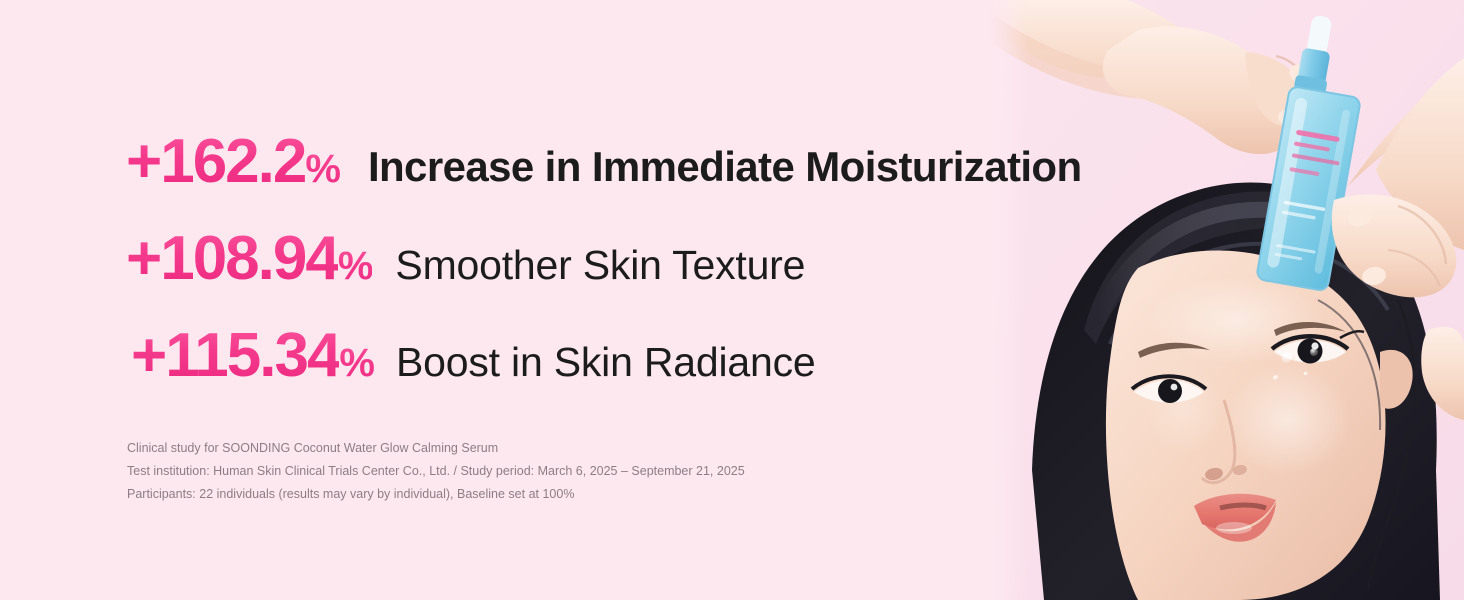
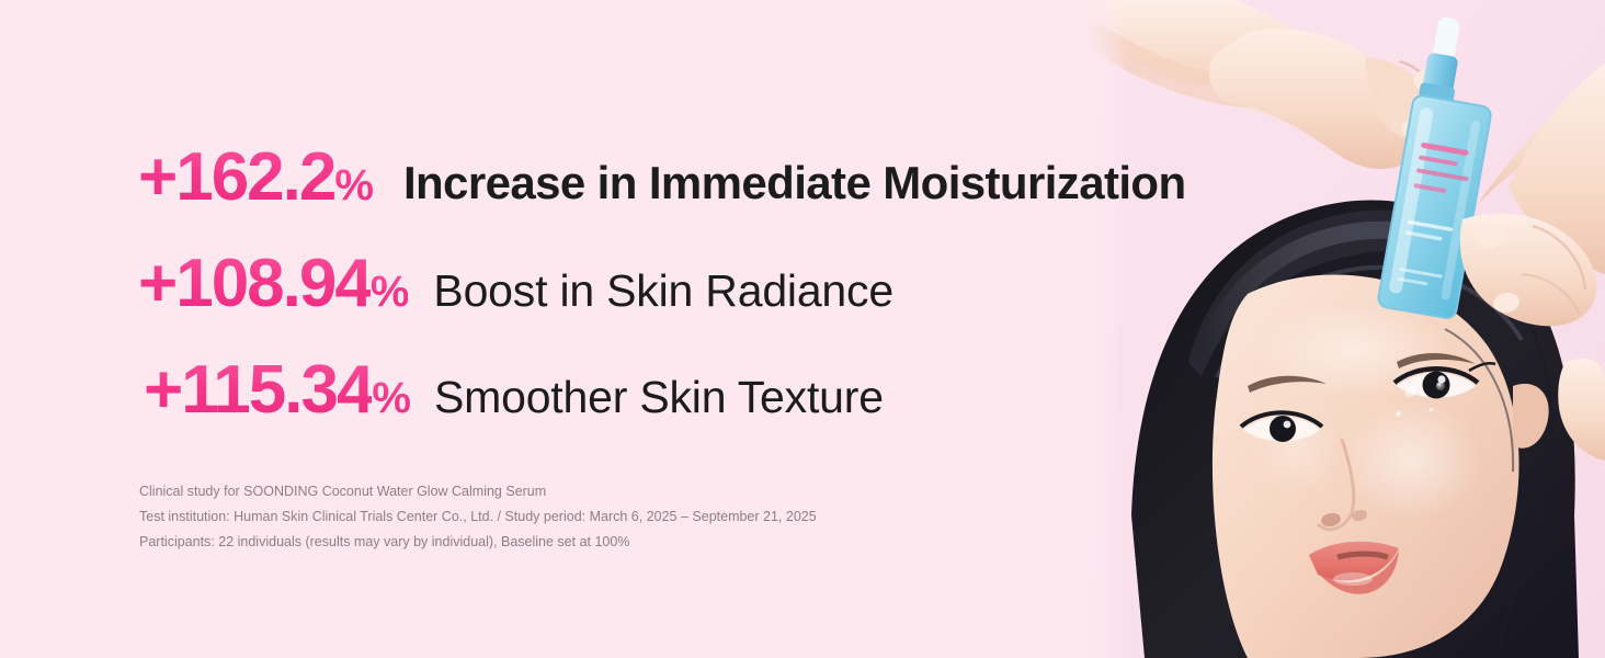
  +162.2
  %
  Increase in Immediate Moisturization
  +108.94
  %
- Smoother Skin Texture
+ Boost in Skin Radiance
  +115.34
  %
- Boost in Skin Radiance
+ Smoother Skin Texture
  Clinical study for SOONDING Coconut Water Glow Calming Serum
  Test institution: Human Skin Clinical Trials Center Co., Ltd. / Study period: March 6, 2025 – September 21, 2025
  Participants: 22 individuals (results may vary by individual), Baseline set at 100%
